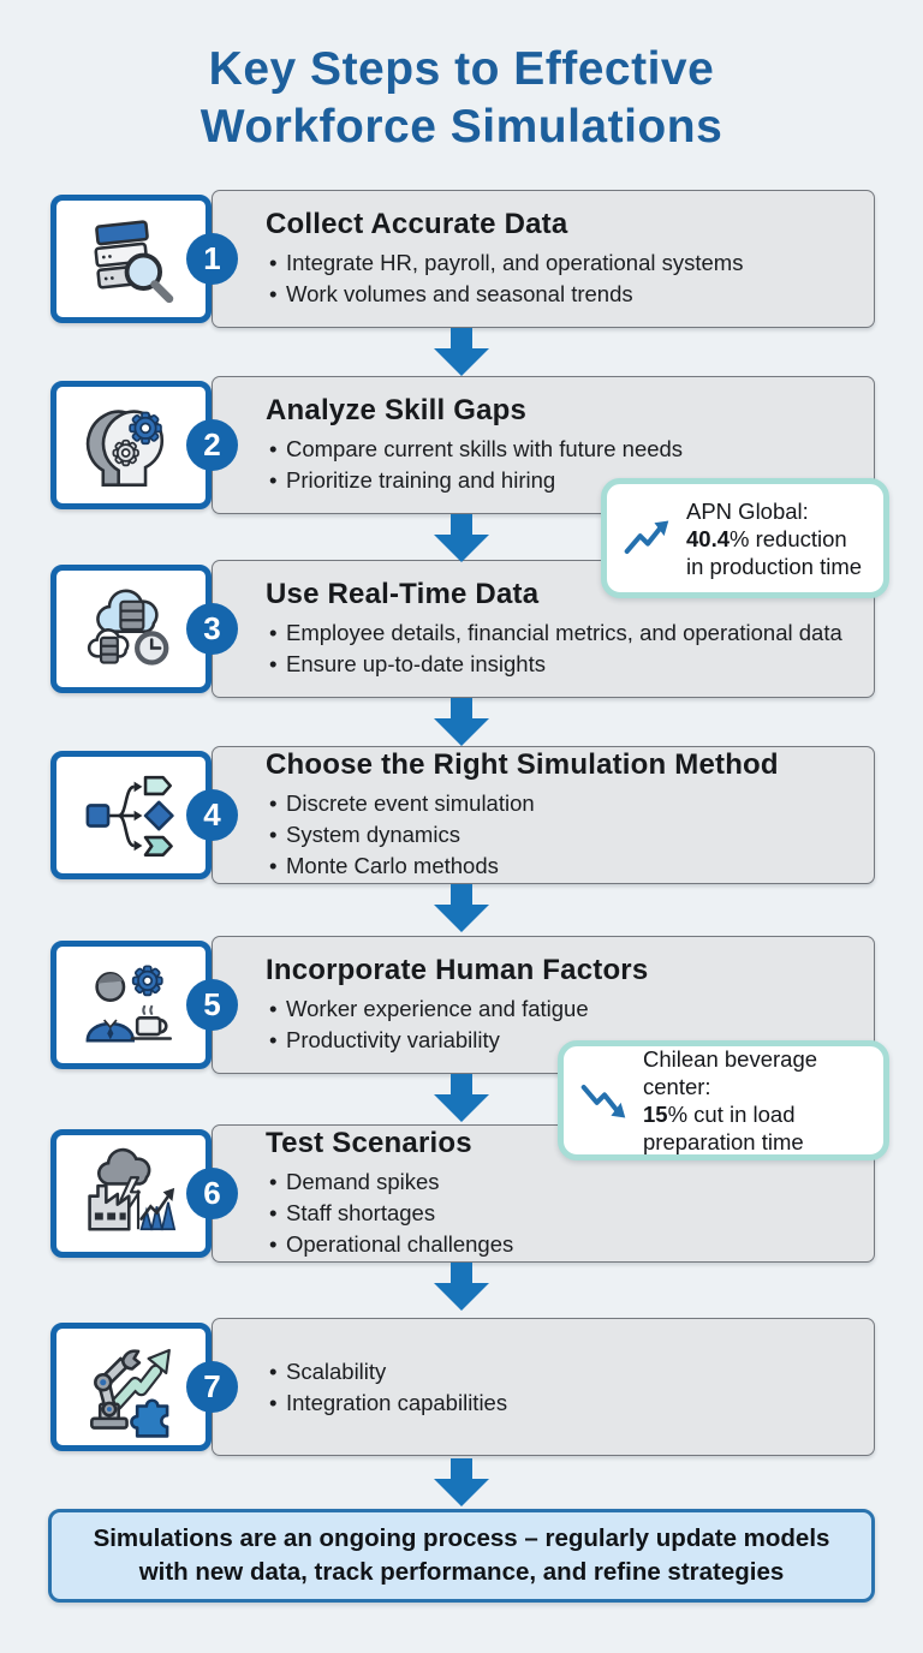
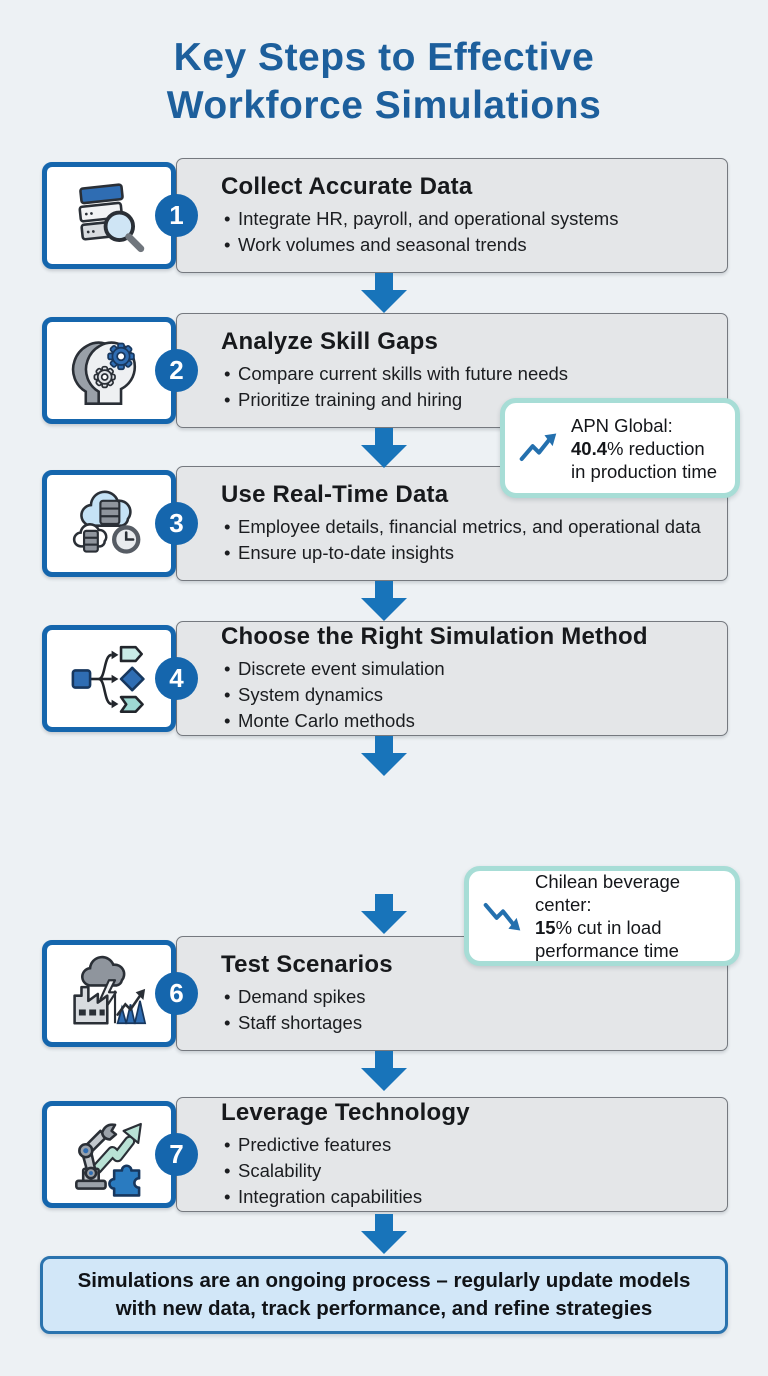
  Key Steps to Effective
  Workforce Simulations
  Collect Accurate Data
  Integrate HR, payroll, and operational systems
  Work volumes and seasonal trends
  1
  Analyze Skill Gaps
  Compare current skills with future needs
  Prioritize training and hiring
  2
  APN Global:
  40.4% reduction in production time
  Use Real-Time Data
  Employee details, financial metrics, and operational data
  Ensure up-to-date insights
  3
  Choose the Right Simulation Method
  Discrete event simulation
  System dynamics
  Monte Carlo methods
  4
- Incorporate Human Factors
- Worker experience and fatigue
- Productivity variability
- 5
  Chilean beverage center:
- 15% cut in load preparation time
+ 15% cut in load performance time
  Test Scenarios
  Demand spikes
  Staff shortages
- Operational challenges
  6
+ Leverage Technology
+ Predictive features
  Scalability
  Integration capabilities
  7
  Simulations are an ongoing process – regularly update models with new data, track performance, and refine strategies
